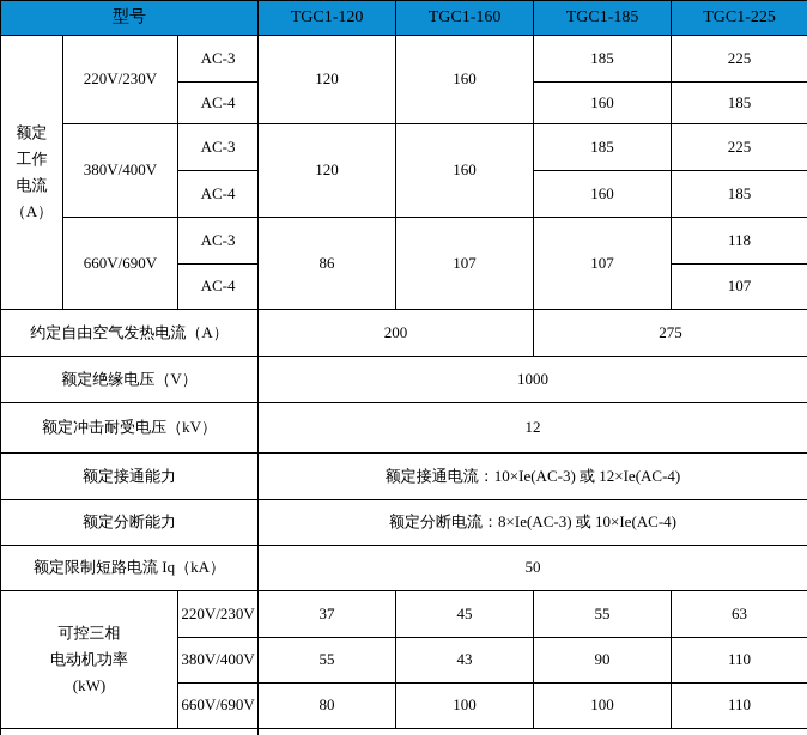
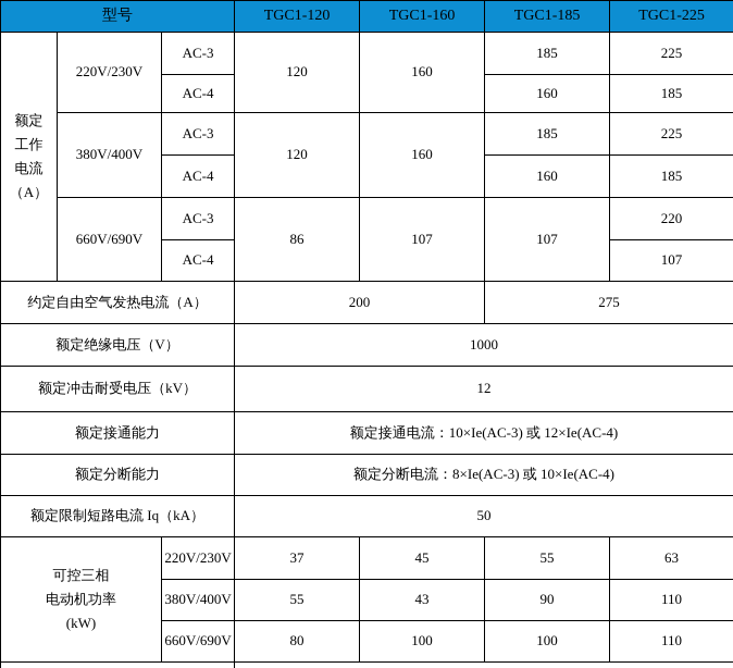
  型号	TGC1-120	TGC1-160	TGC1-185	TGC1-225
  额定 工作 电流 （A）	220V/230V	AC-3	120	160	185	225
  AC-4	160	185
  380V/400V	AC-3	120	160	185	225
  AC-4	160	185
- 660V/690V	AC-3	86	107	107	118
+ 660V/690V	AC-3	86	107	107	220
  AC-4	107
  约定自由空气发热电流（A）	200	275
  额定绝缘电压（V）	1000
  额定冲击耐受电压（kV）	12
  额定接通能力	额定接通电流：10×Ie(AC-3) 或 12×Ie(AC-4)
  额定分断能力	额定分断电流：8×Ie(AC-3) 或 10×Ie(AC-4)
  额定限制短路电流 Iq（kA）	50
  可控三相 电动机功率 (kW)	220V/230V	37	45	55	63
  380V/400V	55	43	90	110
  660V/690V	80	100	100	110
